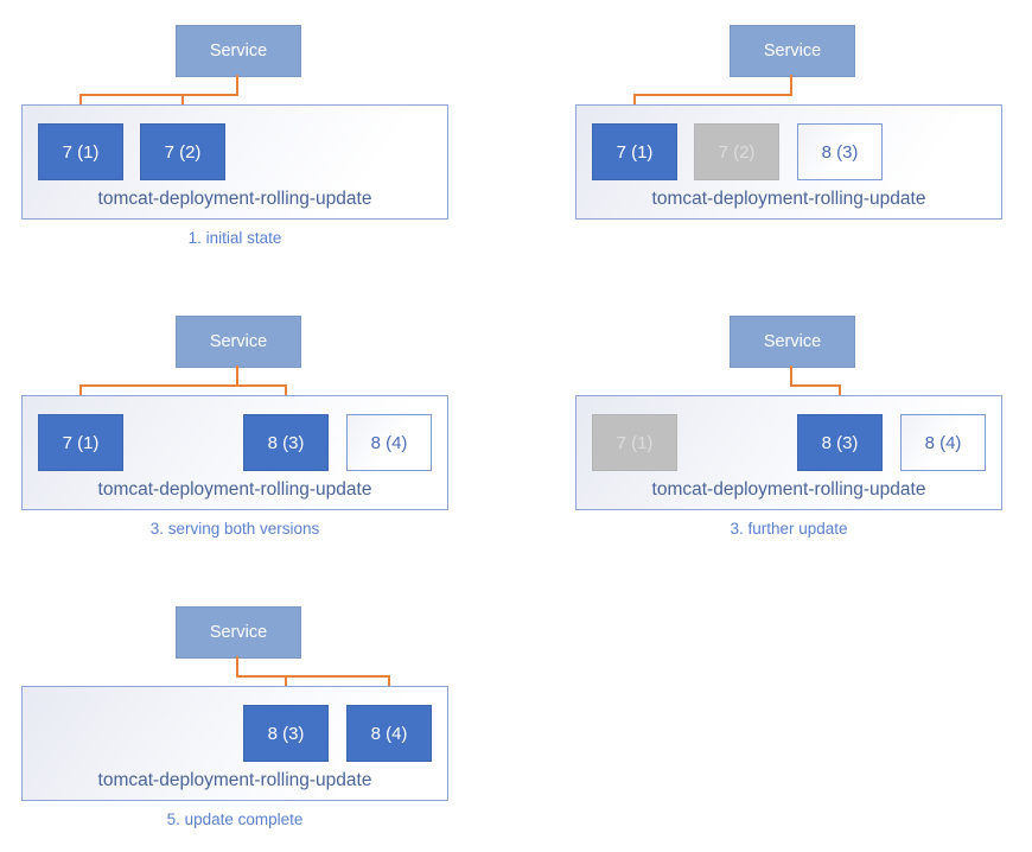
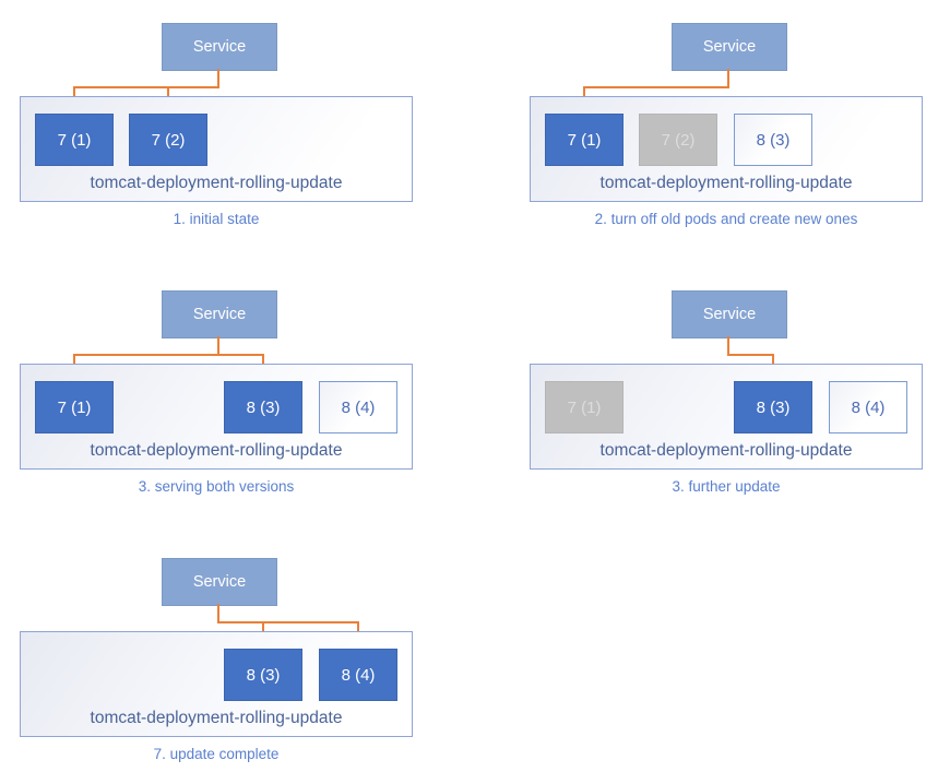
  Service
  tomcat-deployment-rolling-update
  7 (1)
  7 (2)
  1. initial state
  Service
  tomcat-deployment-rolling-update
  7 (1)
  7 (2)
  8 (3)
+ 2. turn off old pods and create new ones
  Service
  tomcat-deployment-rolling-update
  7 (1)
  8 (3)
  8 (4)
  3. serving both versions
  Service
  tomcat-deployment-rolling-update
  7 (1)
  8 (3)
  8 (4)
  3. further update
  Service
  tomcat-deployment-rolling-update
  8 (3)
  8 (4)
- 5. update complete
+ 7. update complete
